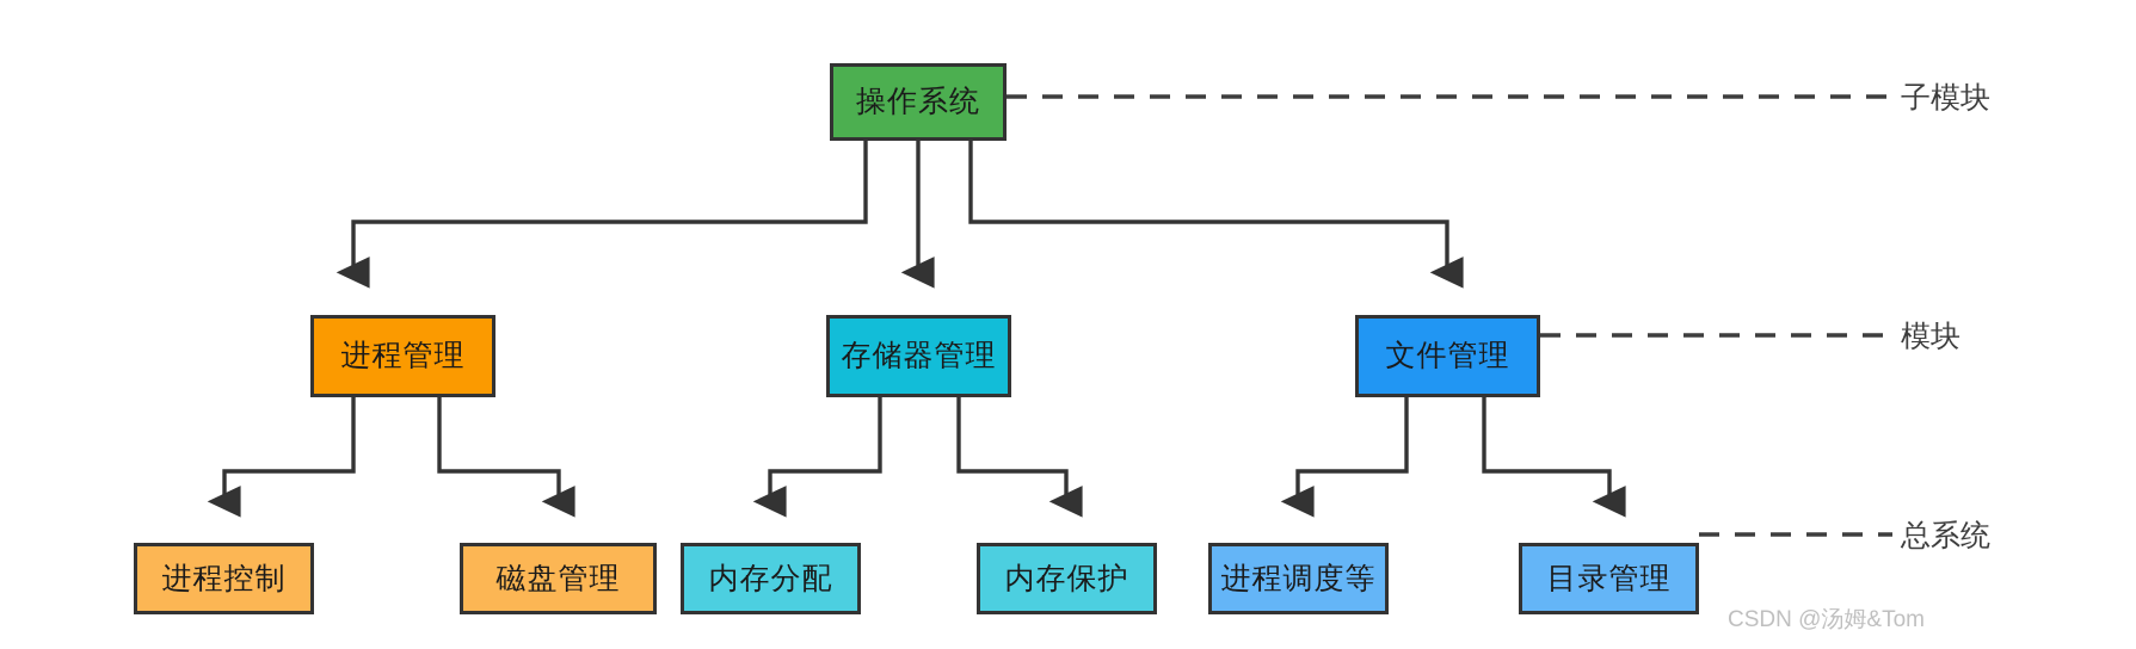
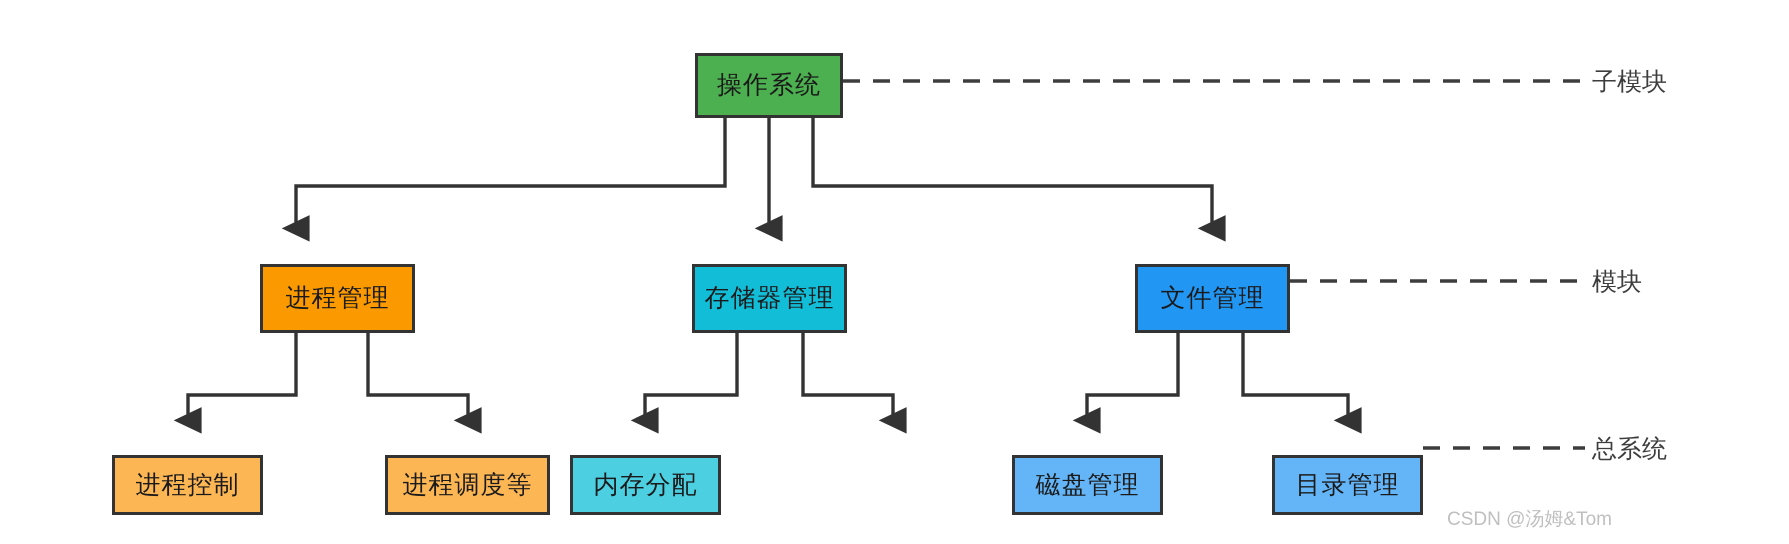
  操作系统
  进程管理
  存储器管理
  文件管理
  进程控制
- 磁盘管理
+ 进程调度等
  内存分配
- 内存保护
- 进程调度等
+ 磁盘管理
  目录管理
  子模块
  模块
  总系统
  CSDN @汤姆&Tom
